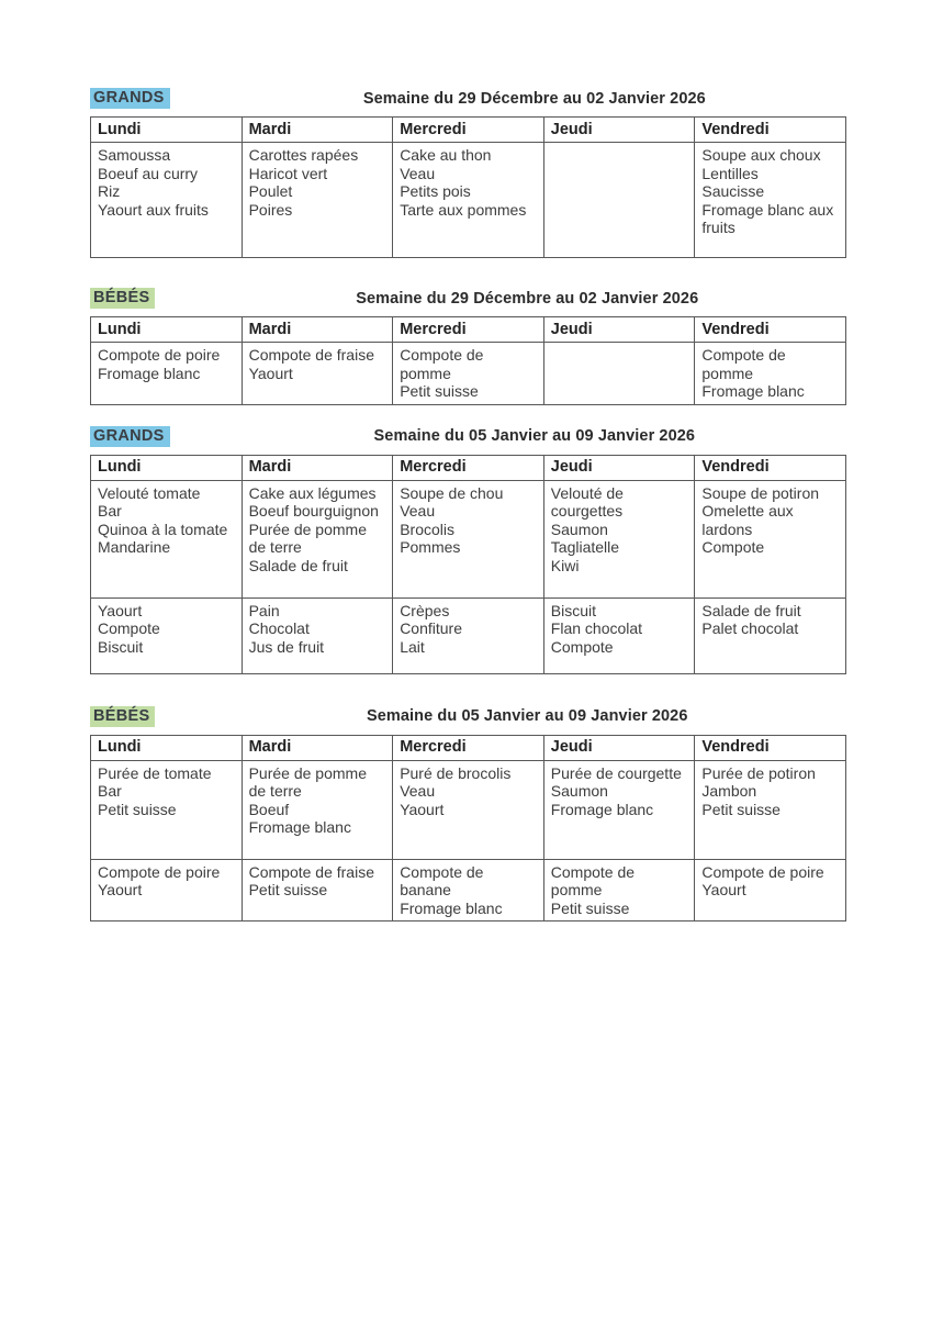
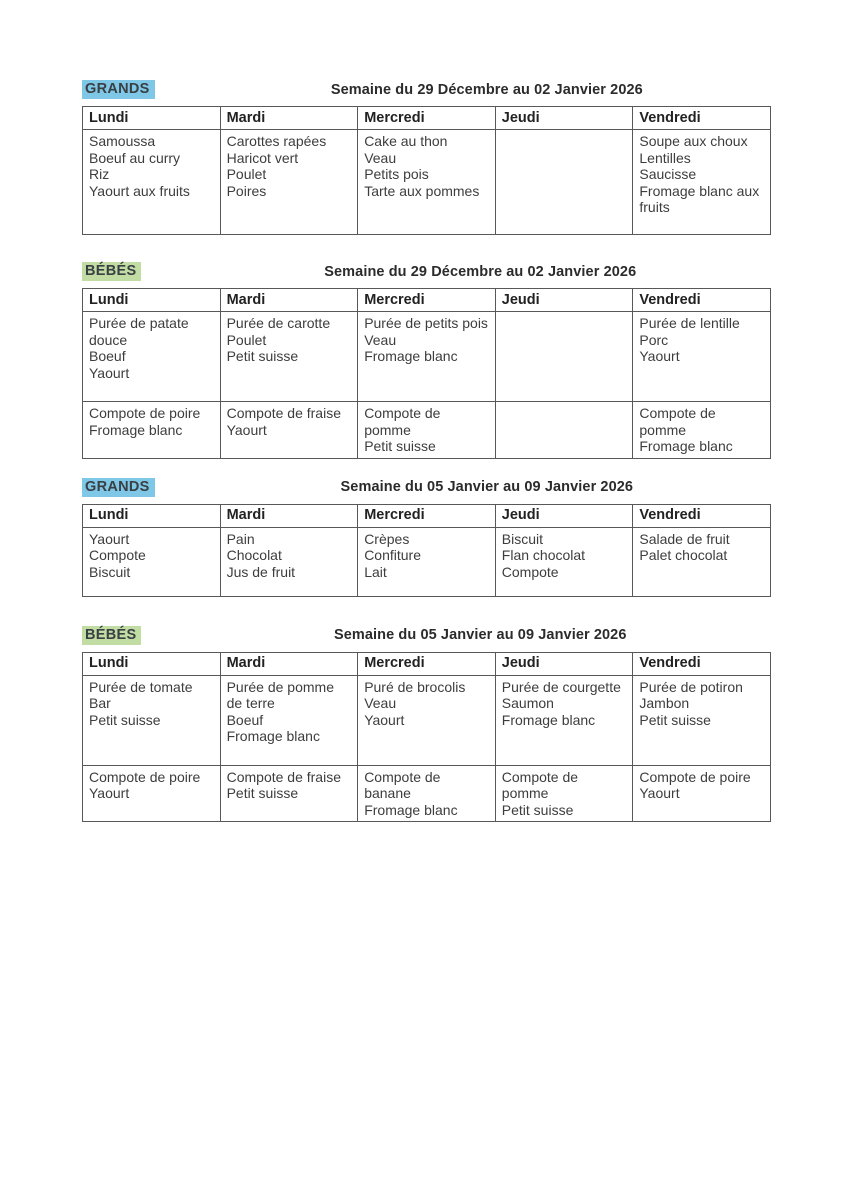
  GRANDS
  Semaine du 29 Décembre au 02 Janvier 2026
  Lundi	Mardi	Mercredi	Jeudi	Vendredi
  Samoussa Boeuf au curry Riz Yaourt aux fruits	Carottes rapées Haricot vert Poulet Poires	Cake au thon Veau Petits pois Tarte aux pommes		Soupe aux choux Lentilles Saucisse Fromage blanc aux fruits
  BÉBÉS
  Semaine du 29 Décembre au 02 Janvier 2026
  Lundi	Mardi	Mercredi	Jeudi	Vendredi
+ Purée de patate douce Boeuf Yaourt	Purée de carotte Poulet Petit suisse	Purée de petits pois Veau Fromage blanc		Purée de lentille Porc Yaourt
  Compote de poire Fromage blanc	Compote de fraise Yaourt	Compote de pomme Petit suisse		Compote de pomme Fromage blanc
  GRANDS
  Semaine du 05 Janvier au 09 Janvier 2026
  Lundi	Mardi	Mercredi	Jeudi	Vendredi
- Velouté tomate Bar Quinoa à la tomate Mandarine	Cake aux légumes Boeuf bourguignon Purée de pomme de terre Salade de fruit	Soupe de chou Veau Brocolis Pommes	Velouté de courgettes Saumon Tagliatelle Kiwi	Soupe de potiron Omelette aux lardons Compote
  Yaourt Compote Biscuit	Pain Chocolat Jus de fruit	Crèpes Confiture Lait	Biscuit Flan chocolat Compote	Salade de fruit Palet chocolat
  BÉBÉS
  Semaine du 05 Janvier au 09 Janvier 2026
  Lundi	Mardi	Mercredi	Jeudi	Vendredi
  Purée de tomate Bar Petit suisse	Purée de pomme de terre Boeuf Fromage blanc	Puré de brocolis Veau Yaourt	Purée de courgette Saumon Fromage blanc	Purée de potiron Jambon Petit suisse
  Compote de poire Yaourt	Compote de fraise Petit suisse	Compote de banane Fromage blanc	Compote de pomme Petit suisse	Compote de poire Yaourt
